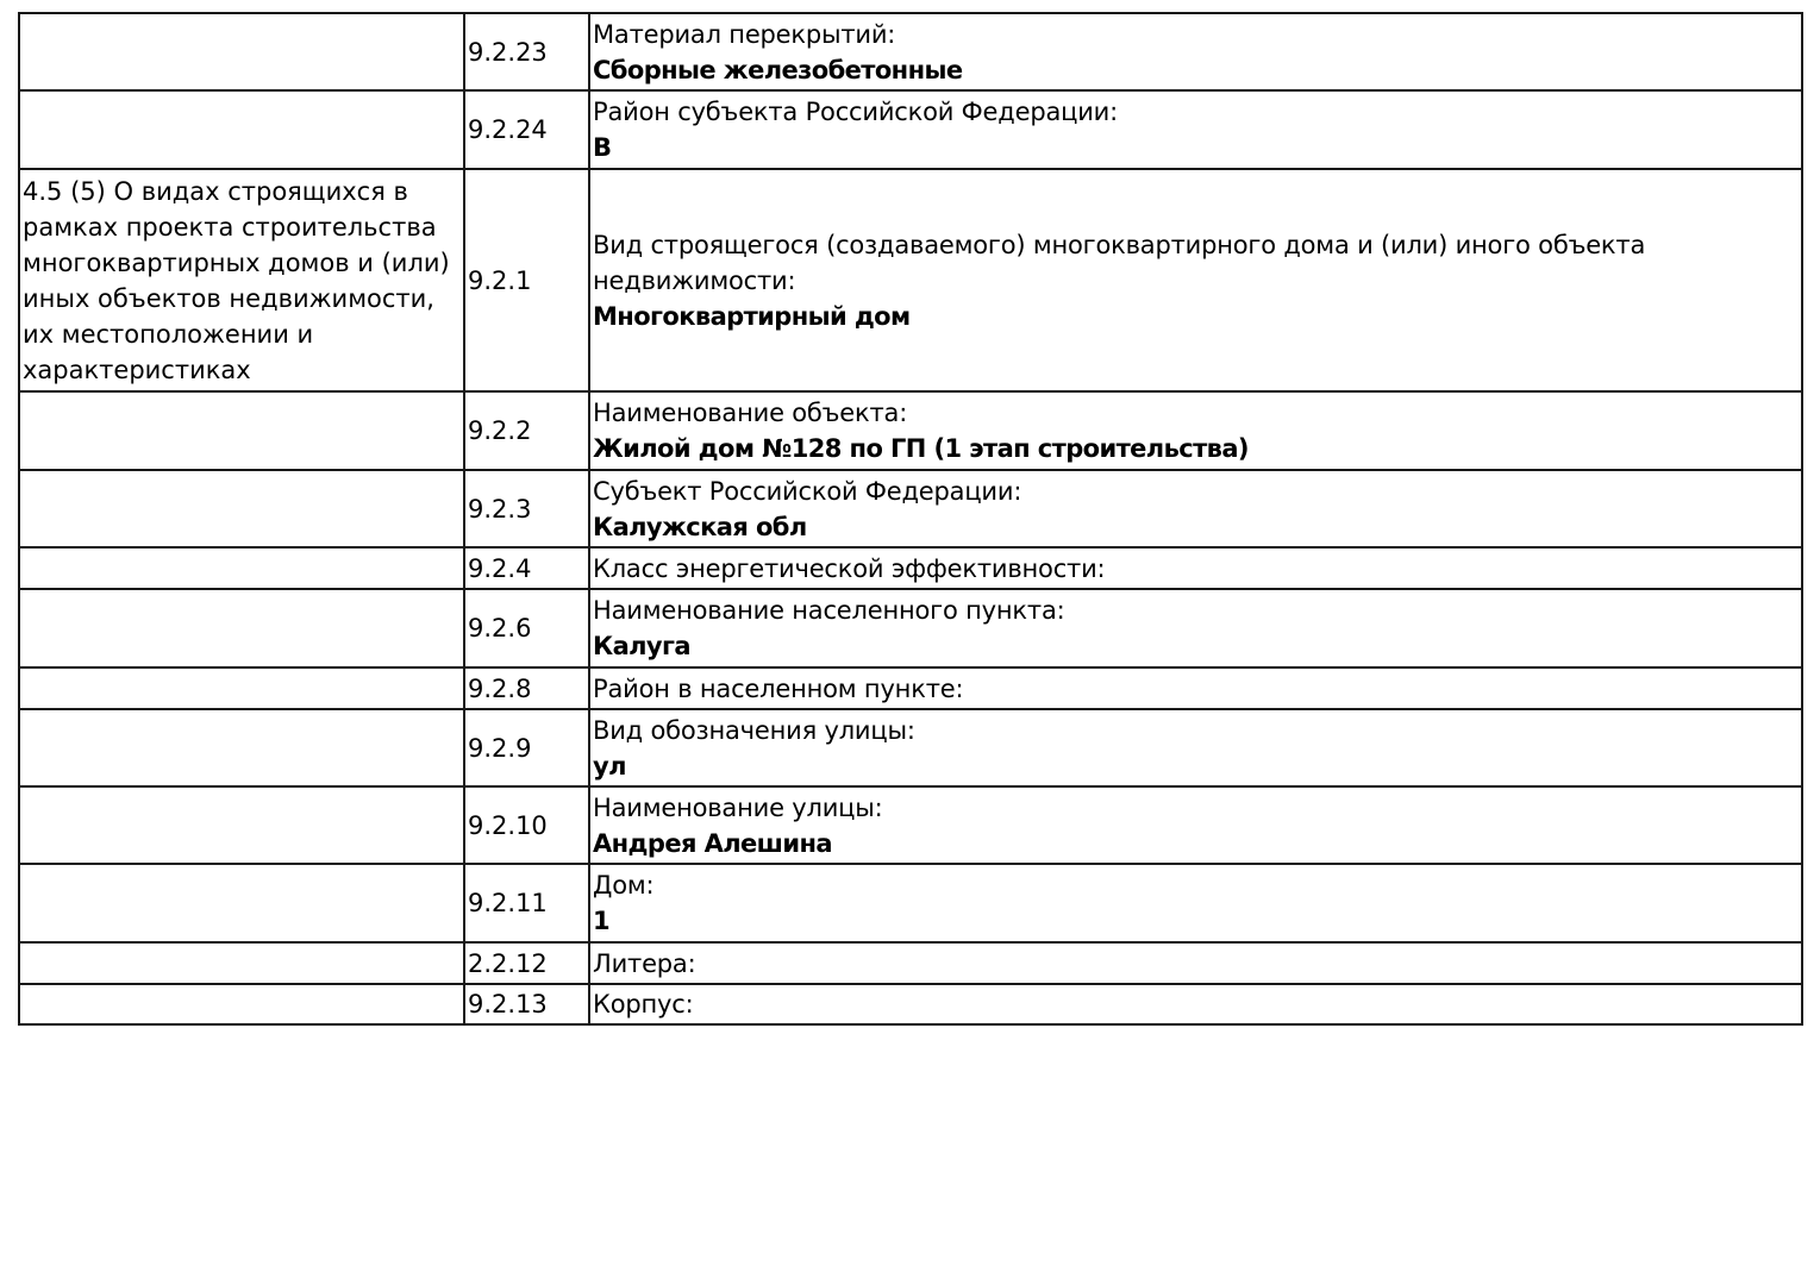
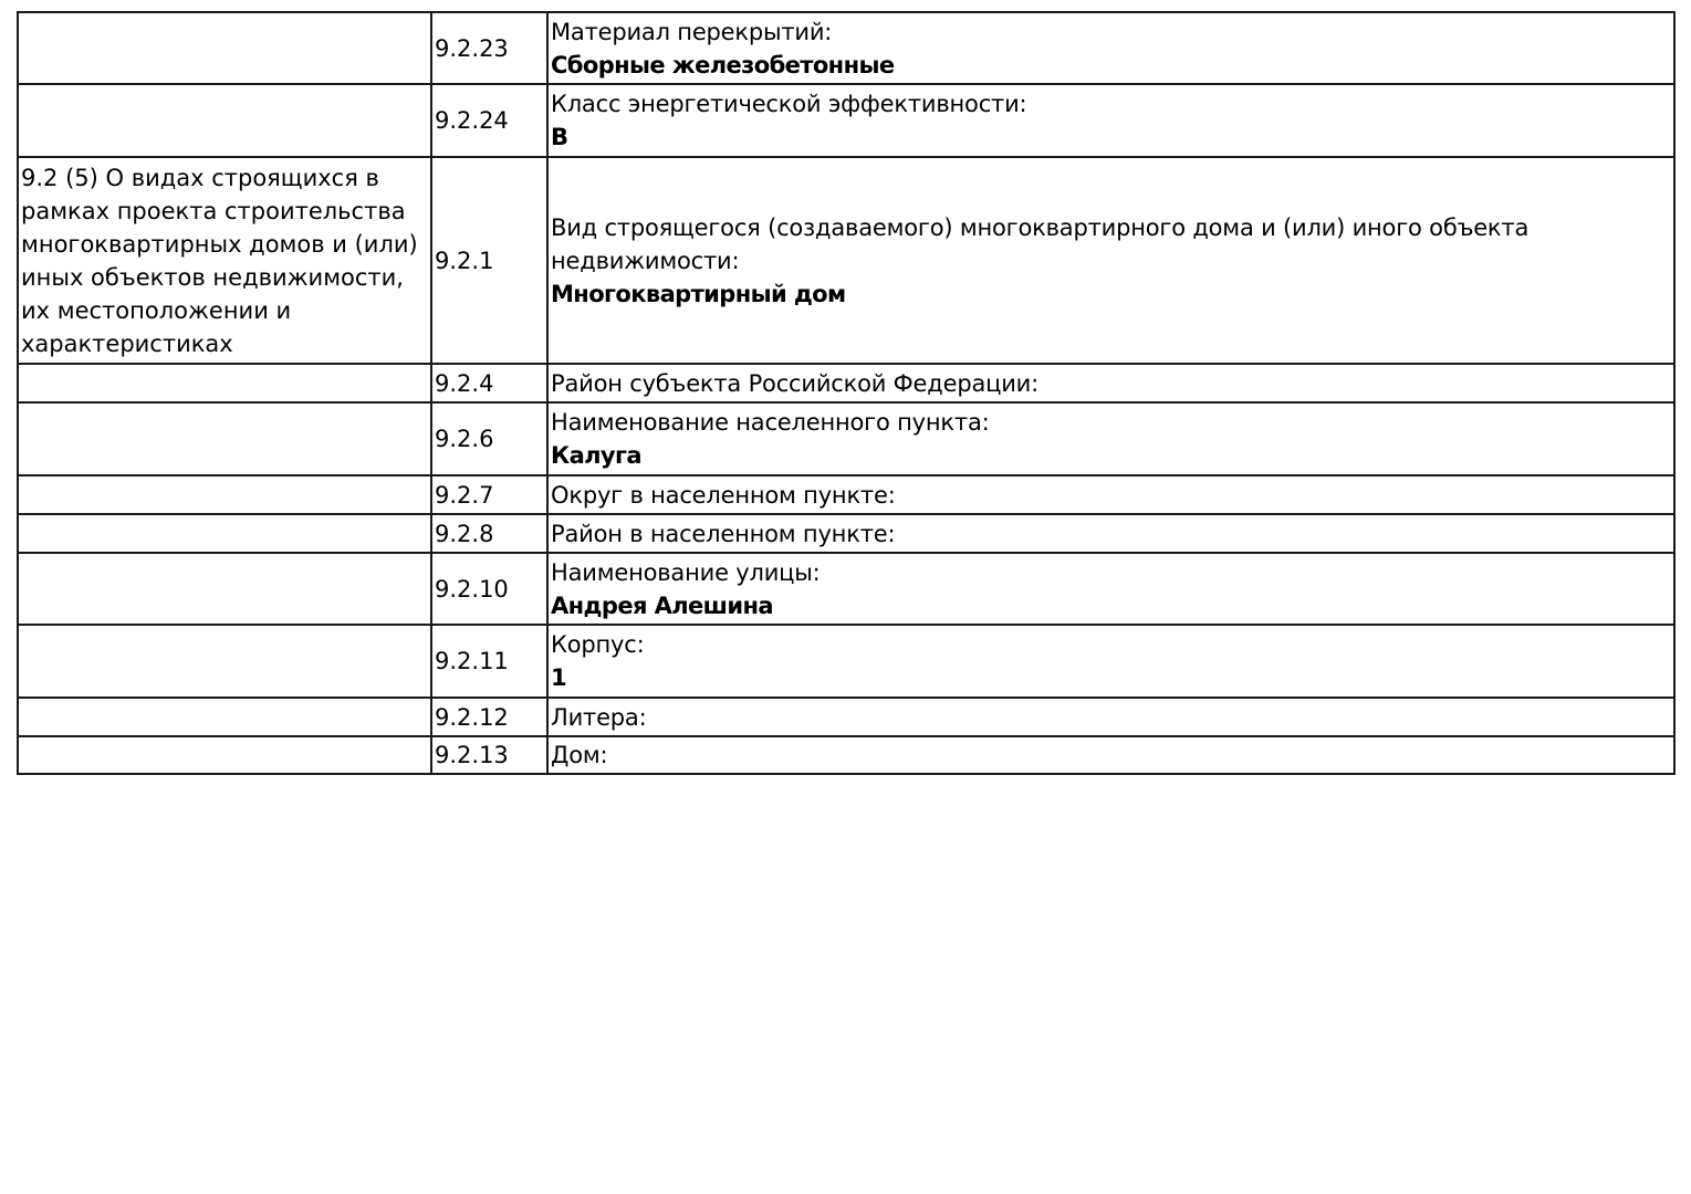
  	9.2.23	Материал перекрытий: Сборные железобетонные
- 	9.2.24	Район субъекта Российской Федерации: В
+ 	9.2.24	Класс энергетической эффективности: В
- 4.5 (5) О видах строящихся в рамках проекта строительства многоквартирных домов и (или) иных объектов недвижимости, их местоположении и характеристиках	9.2.1	Вид строящегося (создаваемого) многоквартирного дома и (или) иного объекта недвижимости: Многоквартирный дом
+ 9.2 (5) О видах строящихся в рамках проекта строительства многоквартирных домов и (или) иных объектов недвижимости, их местоположении и характеристиках	9.2.1	Вид строящегося (создаваемого) многоквартирного дома и (или) иного объекта недвижимости: Многоквартирный дом
- 	9.2.2	Наименование объекта: Жилой дом №128 по ГП (1 этап строительства)
- 	9.2.3	Субъект Российской Федерации: Калужская обл
- 	9.2.4	Класс энергетической эффективности:
+ 	9.2.4	Район субъекта Российской Федерации:
  	9.2.6	Наименование населенного пункта: Калуга
+ 	9.2.7	Округ в населенном пункте:
  	9.2.8	Район в населенном пункте:
- 	9.2.9	Вид обозначения улицы: ул
  	9.2.10	Наименование улицы: Андрея Алешина
- 	9.2.11	Дом: 1
+ 	9.2.11	Корпус: 1
- 	2.2.12	Литера:
+ 	9.2.12	Литера:
- 	9.2.13	Корпус:
+ 	9.2.13	Дом:
